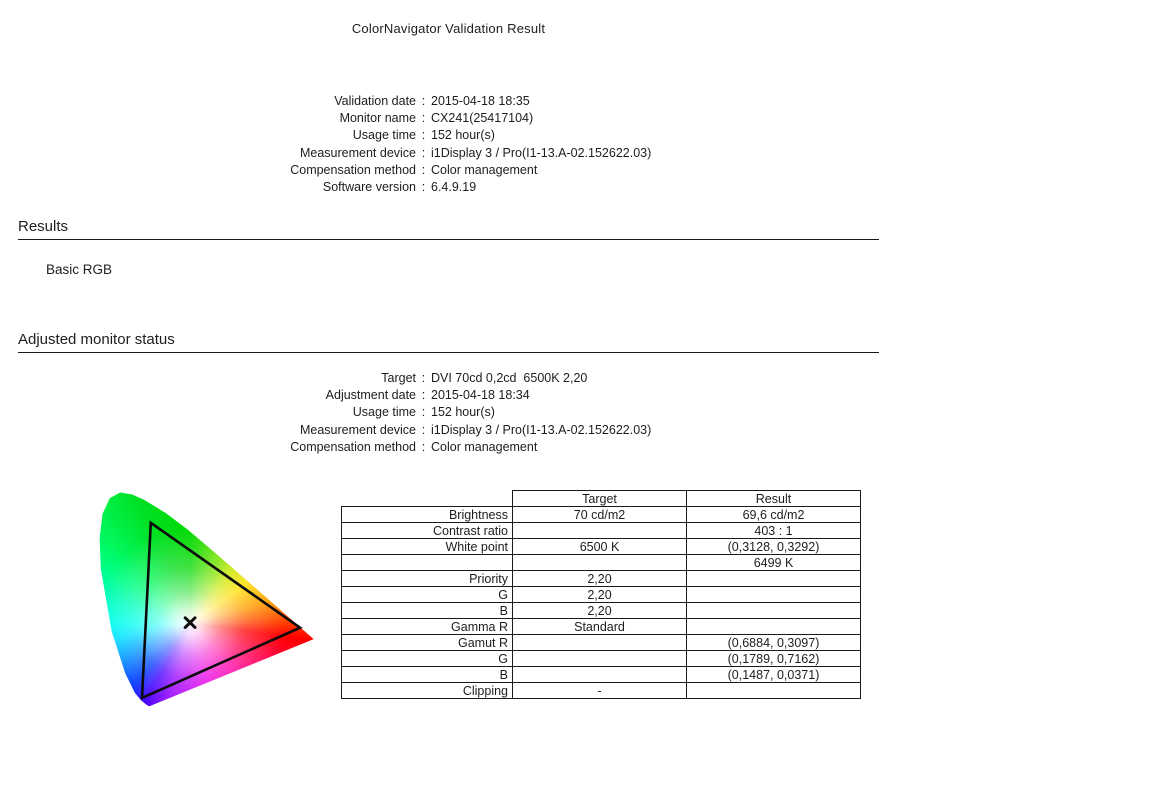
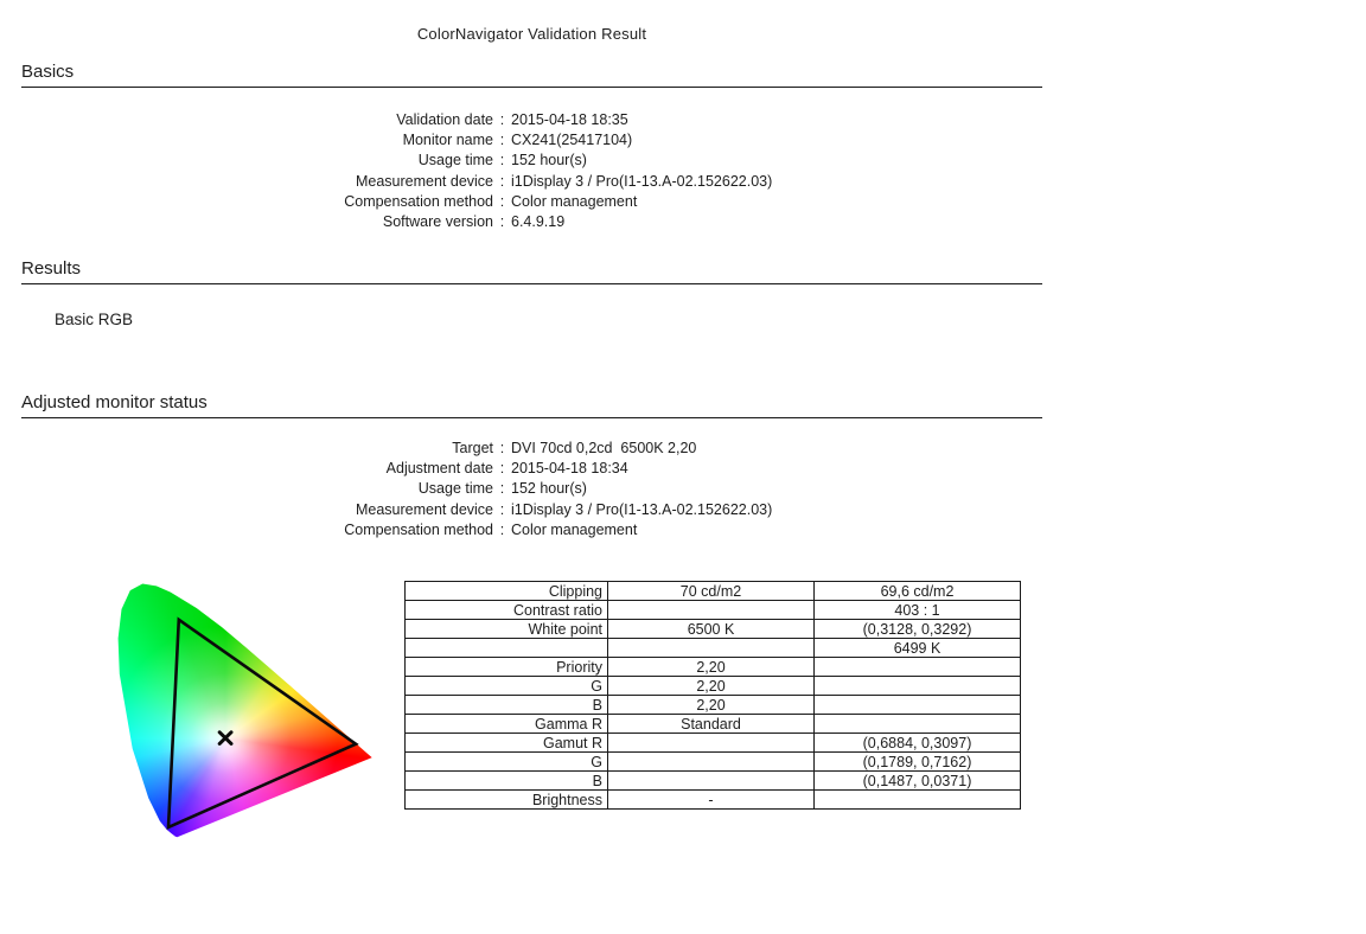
  ColorNavigator Validation Result
+ Basics
  Validation date
  :
  2015-04-18 18:35
  Monitor name
  :
  CX241(25417104)
  Usage time
  :
  152 hour(s)
  Measurement device
  :
  i1Display 3 / Pro(I1-13.A-02.152622.03)
  Compensation method
  :
  Color management
  Software version
  :
  6.4.9.19
  Results
  Basic RGB
  Adjusted monitor status
  Target
  :
  DVI 70cd 0,2cd 6500K 2,20
  Adjustment date
  :
  2015-04-18 18:34
  Usage time
  :
  152 hour(s)
  Measurement device
  :
  i1Display 3 / Pro(I1-13.A-02.152622.03)
  Compensation method
  :
  Color management
- 	Target	Result
- Brightness	70 cd/m2	69,6 cd/m2
+ Clipping	70 cd/m2	69,6 cd/m2
  Contrast ratio		403 : 1
  White point	6500 K	(0,3128, 0,3292)
  		6499 K
  Priority	2,20
  G	2,20
  B	2,20
  Gamma R	Standard
  Gamut R		(0,6884, 0,3097)
  G		(0,1789, 0,7162)
  B		(0,1487, 0,0371)
- Clipping	-
+ Brightness	-
